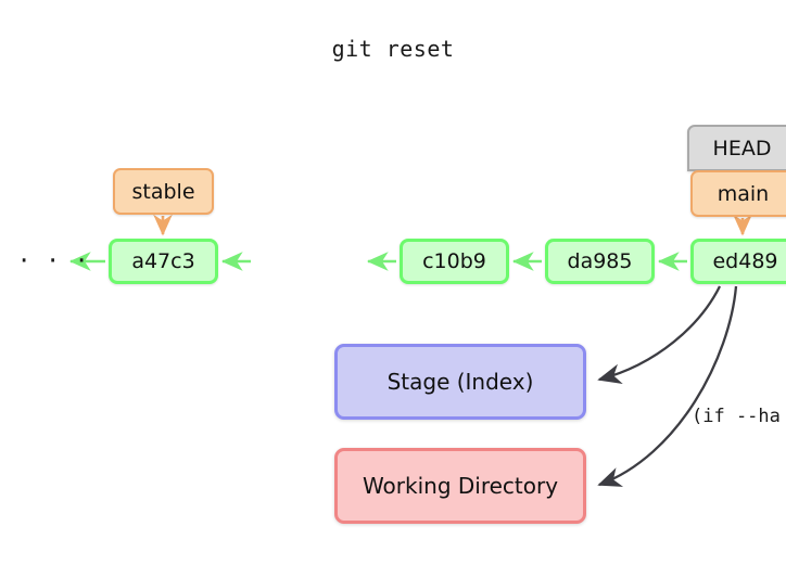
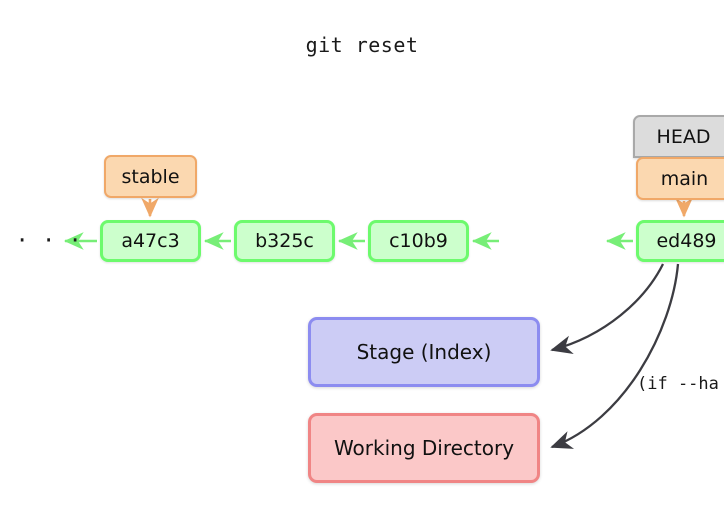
  git reset
  · · ·
  a47c3
+ b325c
  c10b9
- da985
  ed489
  stable
  HEAD
  main
  Stage (Index)
  Working Directory
  (if --ha
